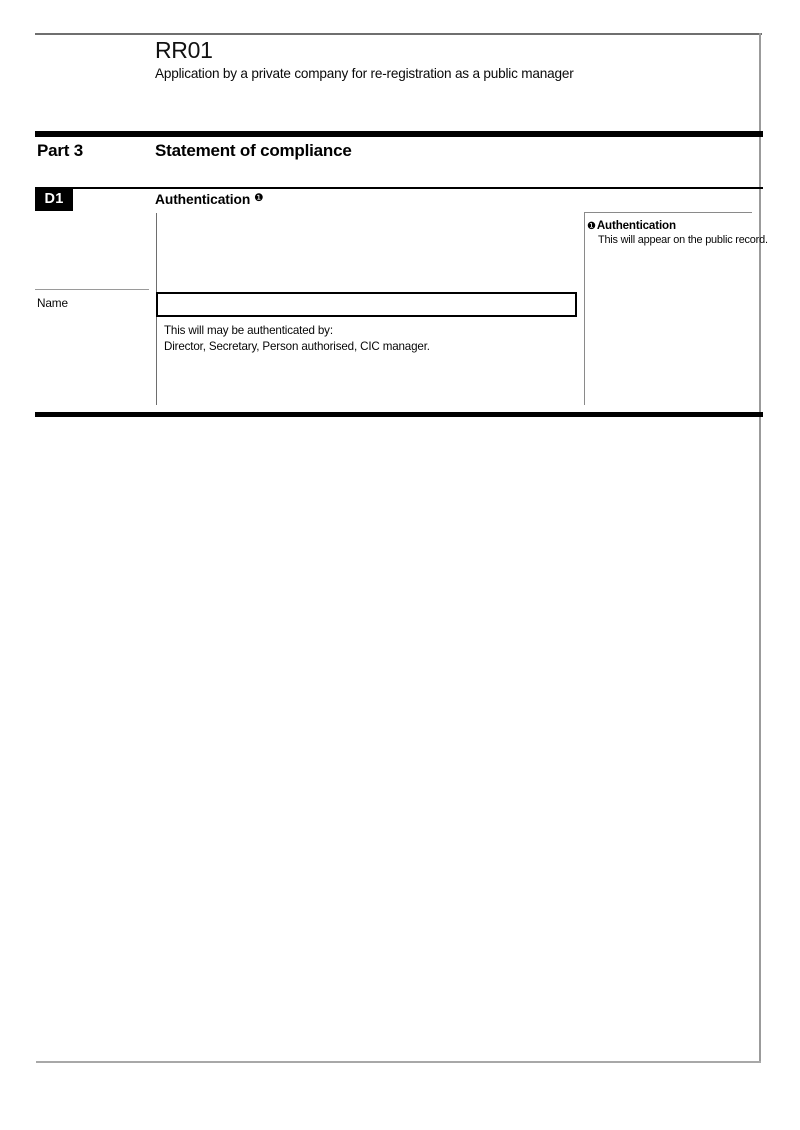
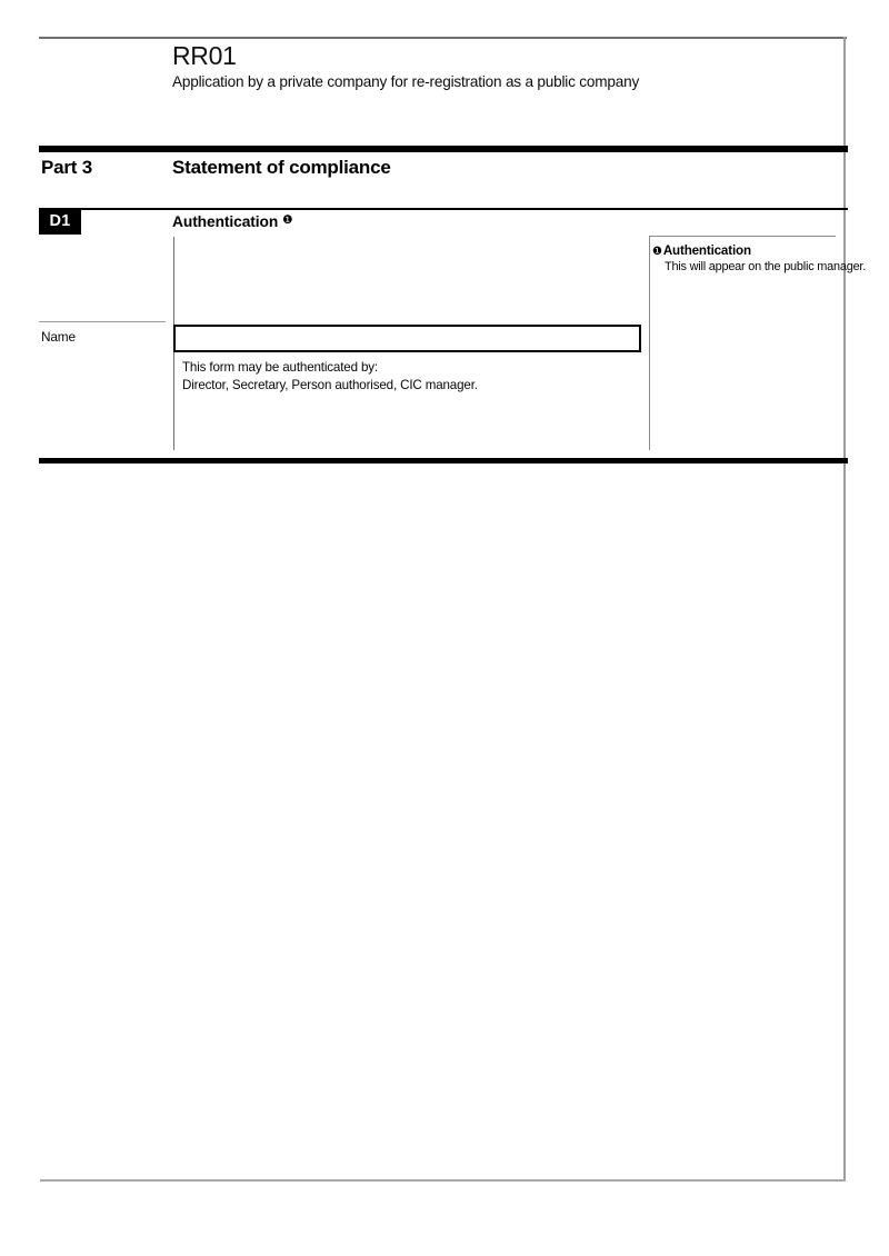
  RR01
- Application by a private company for re-registration as a public manager
+ Application by a private company for re-registration as a public company
  Part 3
  Statement of compliance
  D1
  Authentication ❶
  Name
- This will may be authenticated by:
+ This form may be authenticated by:
  Director, Secretary, Person authorised, CIC manager.
  ❶Authentication
- This will appear on the public record.
+ This will appear on the public manager.
